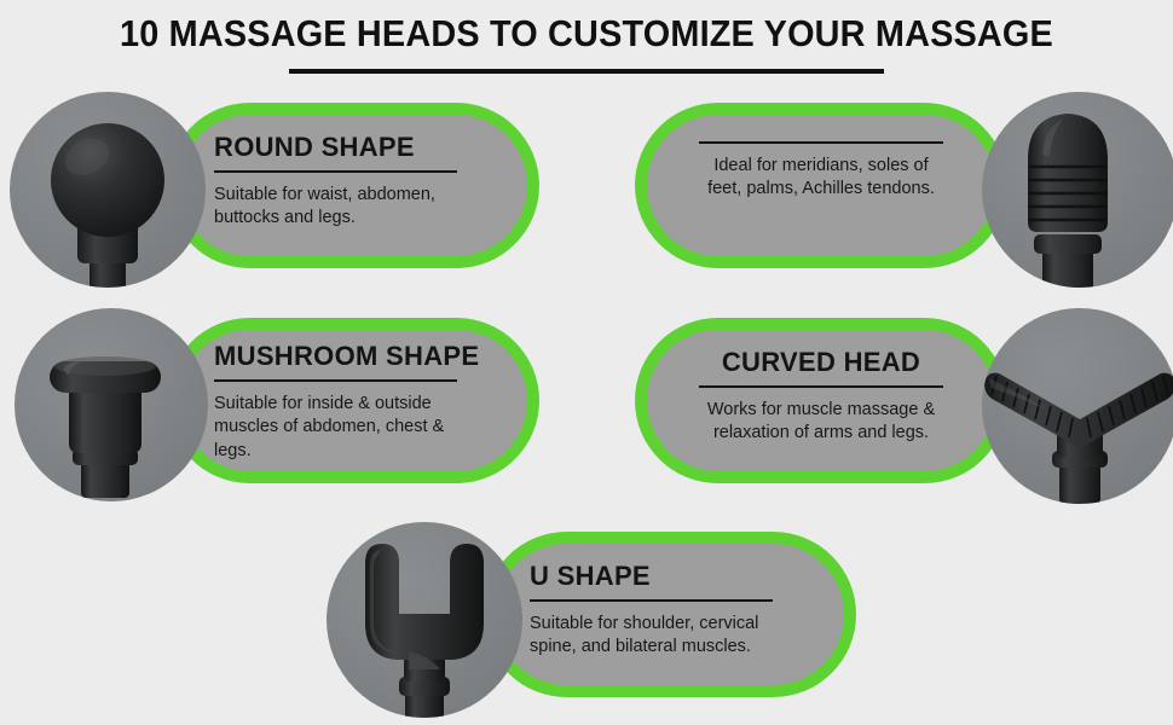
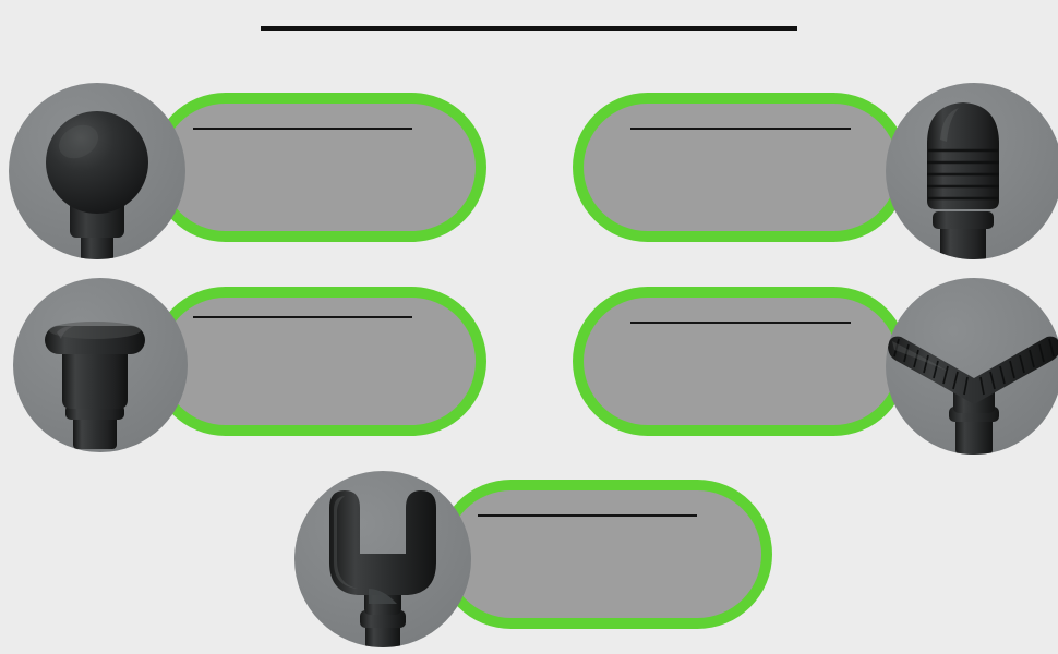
- 10 MASSAGE HEADS TO CUSTOMIZE YOUR MASSAGE
- ROUND SHAPE
- Suitable for waist, abdomen,
- buttocks and legs.
- Ideal for meridians, soles of
- feet, palms, Achilles tendons.
- MUSHROOM SHAPE
- Suitable for inside & outside
- muscles of abdomen, chest &
- legs.
- CURVED HEAD
- Works for muscle massage &
- relaxation of arms and legs.
- U SHAPE
- Suitable for shoulder, cervical
- spine, and bilateral muscles.
